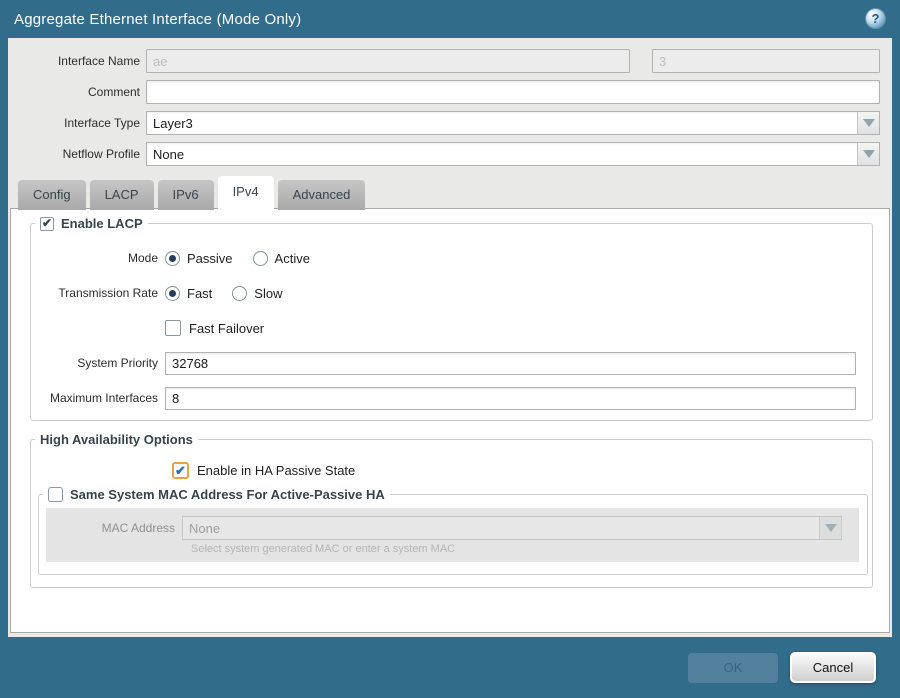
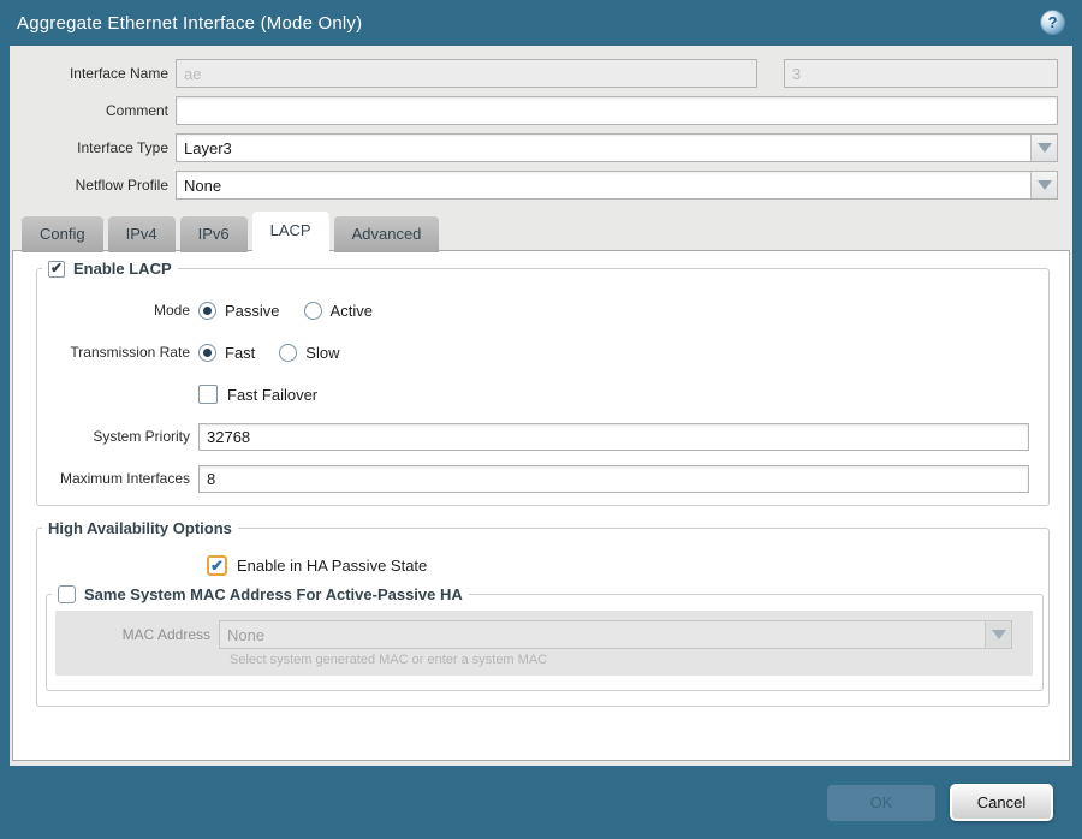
  Aggregate Ethernet Interface (Mode Only)
  ?
  Interface Name
  ae
  3
  Comment
  Interface Type
  Layer3
  Netflow Profile
  None
  Config
- LACP
+ IPv4
  IPv6
- IPv4
+ LACP
  Advanced
  Enable LACP
  Mode
  Passive
  Active
  Transmission Rate
  Fast
  Slow
  Fast Failover
  System Priority
  32768
  Maximum Interfaces
  8
  High Availability Options
  Enable in HA Passive State
  Same System MAC Address For Active-Passive HA
  MAC Address
  None
  Select system generated MAC or enter a system MAC
  OK
  Cancel
